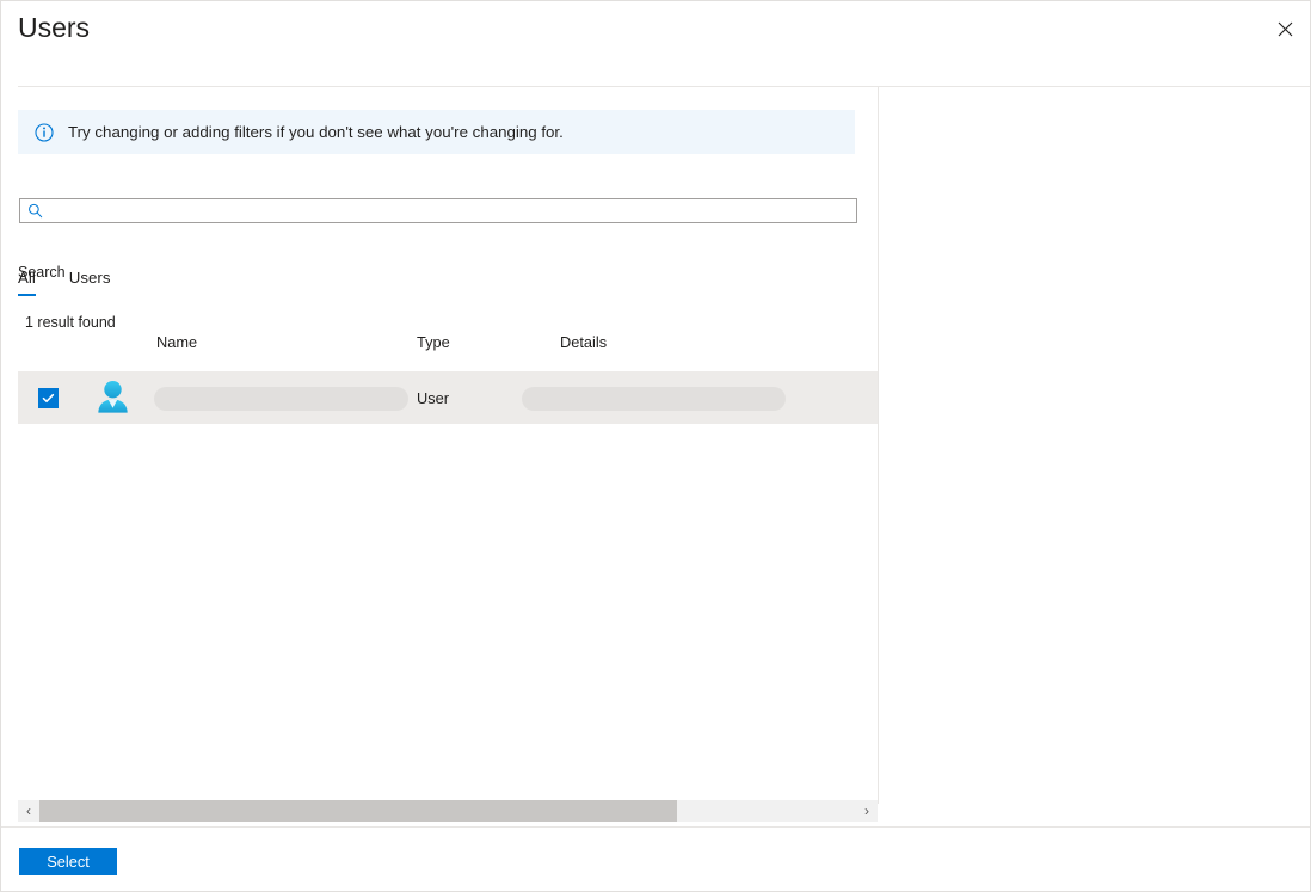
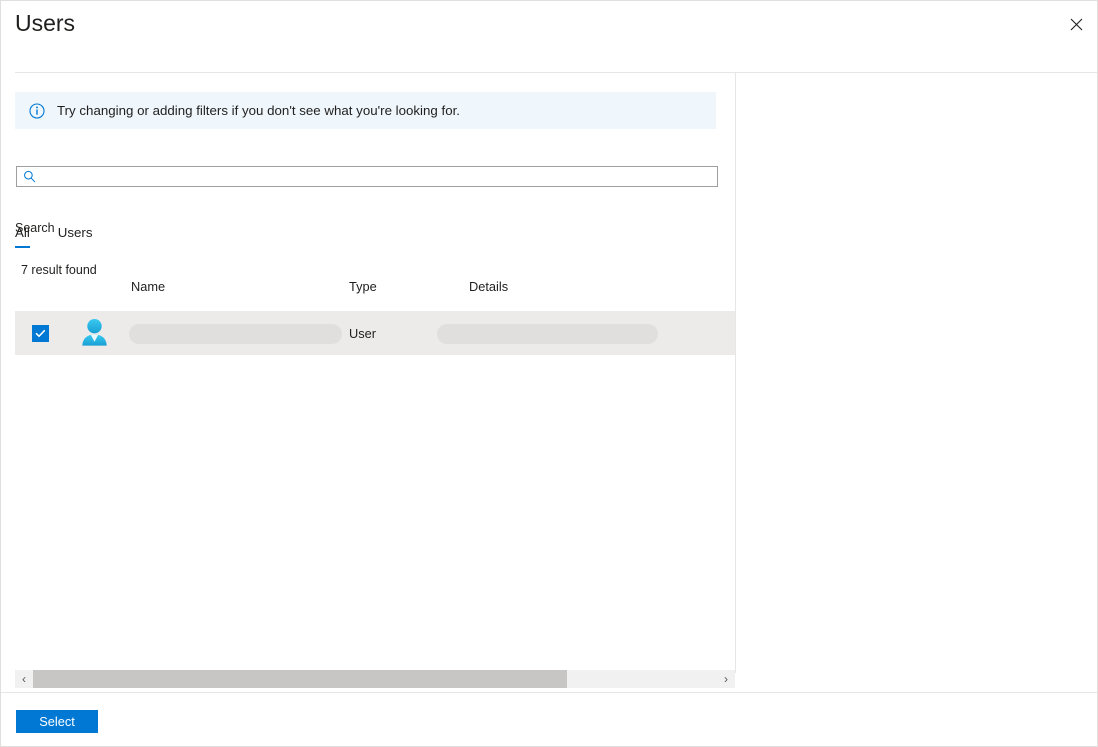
  Users
- Try changing or adding filters if you don't see what you're changing for.
+ Try changing or adding filters if you don't see what you're looking for.
- 1 result found
+ 7 result found
  All
  Users
  Name
  Type
  Details
  User
  ‹
  ›
  Select
